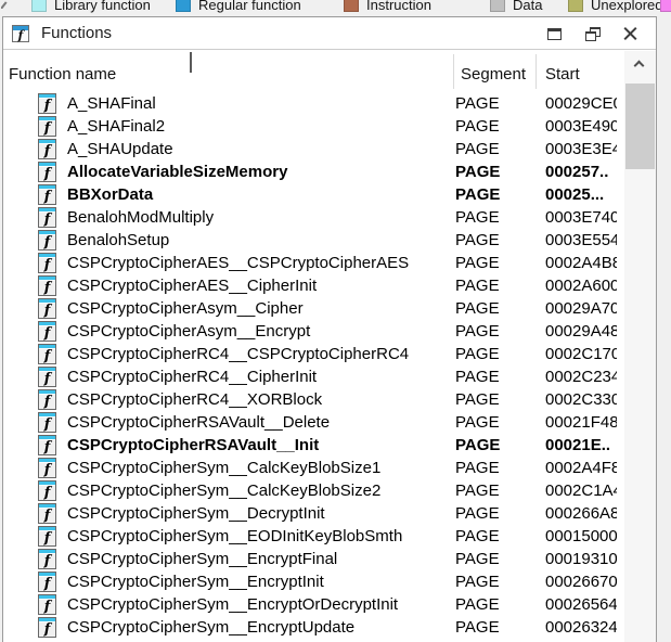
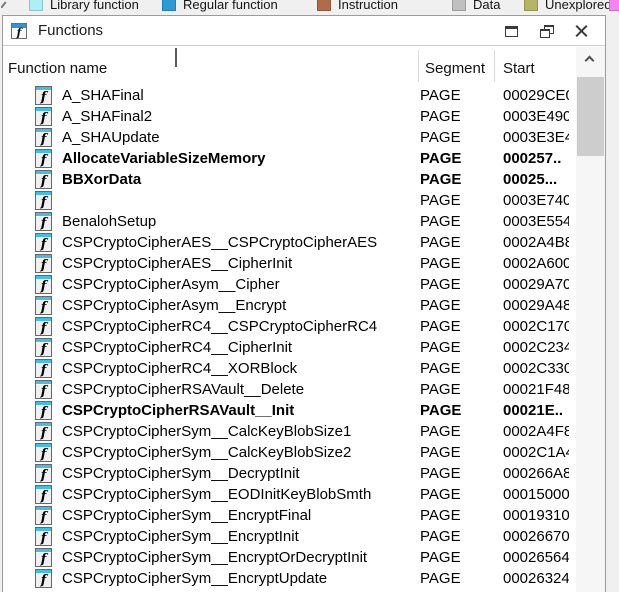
  Library function
  Regular function
  Instruction
  Data
  Unexplored
  f
  Functions
  Function name
  Segment
  Start
  f
  A_SHAFinal
  PAGE
  00029CE
  f
  A_SHAFinal2
  PAGE
  0003E490
  f
  A_SHAUpdate
  PAGE
  0003E3E4
  f
  AllocateVariableSizeMemory
  PAGE
  000257..
  f
  BBXorData
  PAGE
  00025...
  f
- BenalohModMultiply
  PAGE
  0003E740
  f
  BenalohSetup
  PAGE
  0003E554
  f
  CSPCryptoCipherAES__CSPCryptoCipherAES
  PAGE
  0002A4B8
  f
  CSPCryptoCipherAES__CipherInit
  PAGE
  0002A600
  f
  CSPCryptoCipherAsym__Cipher
  PAGE
  00029A70
  f
  CSPCryptoCipherAsym__Encrypt
  PAGE
  00029A48
  f
  CSPCryptoCipherRC4__CSPCryptoCipherRC4
  PAGE
  0002C170
  f
  CSPCryptoCipherRC4__CipherInit
  PAGE
  0002C234
  f
  CSPCryptoCipherRC4__XORBlock
  PAGE
  0002C330
  f
  CSPCryptoCipherRSAVault__Delete
  PAGE
  00021F48
  f
  CSPCryptoCipherRSAVault__Init
  PAGE
  00021E..
  f
  CSPCryptoCipherSym__CalcKeyBlobSize1
  PAGE
  0002A4F8
  f
  CSPCryptoCipherSym__CalcKeyBlobSize2
  PAGE
  0002C1A
  f
  CSPCryptoCipherSym__DecryptInit
  PAGE
  000266A8
  f
  CSPCryptoCipherSym__EODInitKeyBlobSmth
  PAGE
  00015000
  f
  CSPCryptoCipherSym__EncryptFinal
  PAGE
  00019310
  f
  CSPCryptoCipherSym__EncryptInit
  PAGE
  00026670
  f
  CSPCryptoCipherSym__EncryptOrDecryptInit
  PAGE
  00026564
  f
  CSPCryptoCipherSym__EncryptUpdate
  PAGE
  00026324
